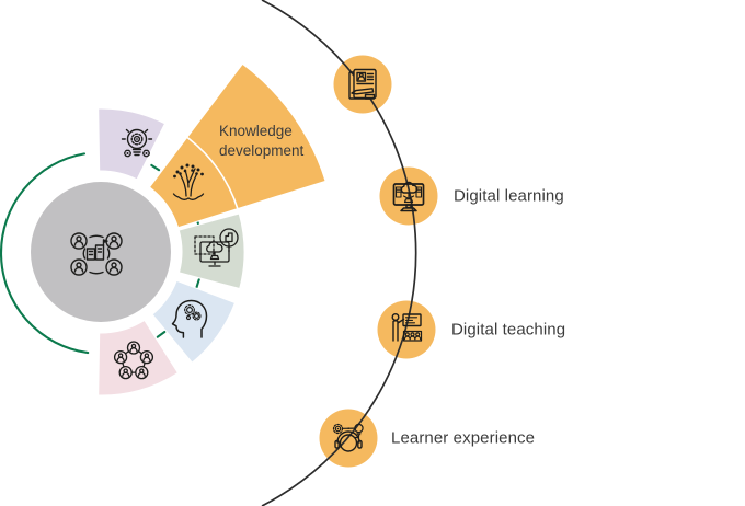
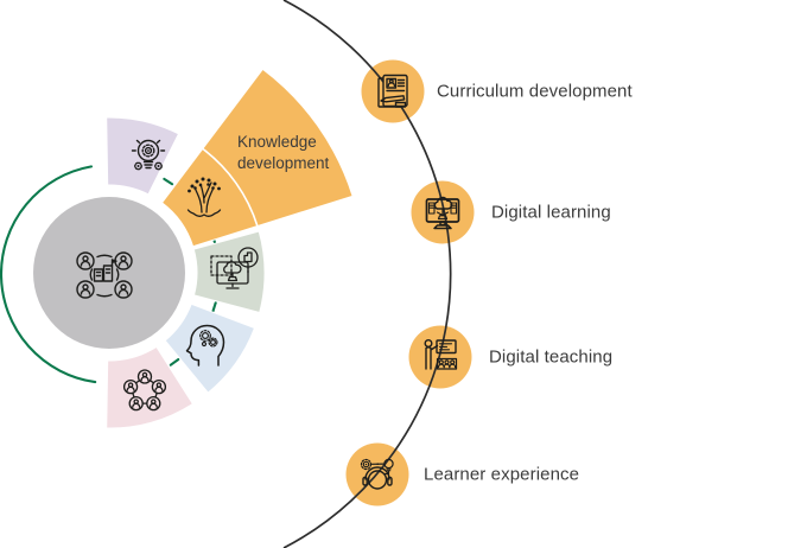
  Knowledge development
+ Curriculum development
  Digital learning
  Digital teaching
  Learner experience
